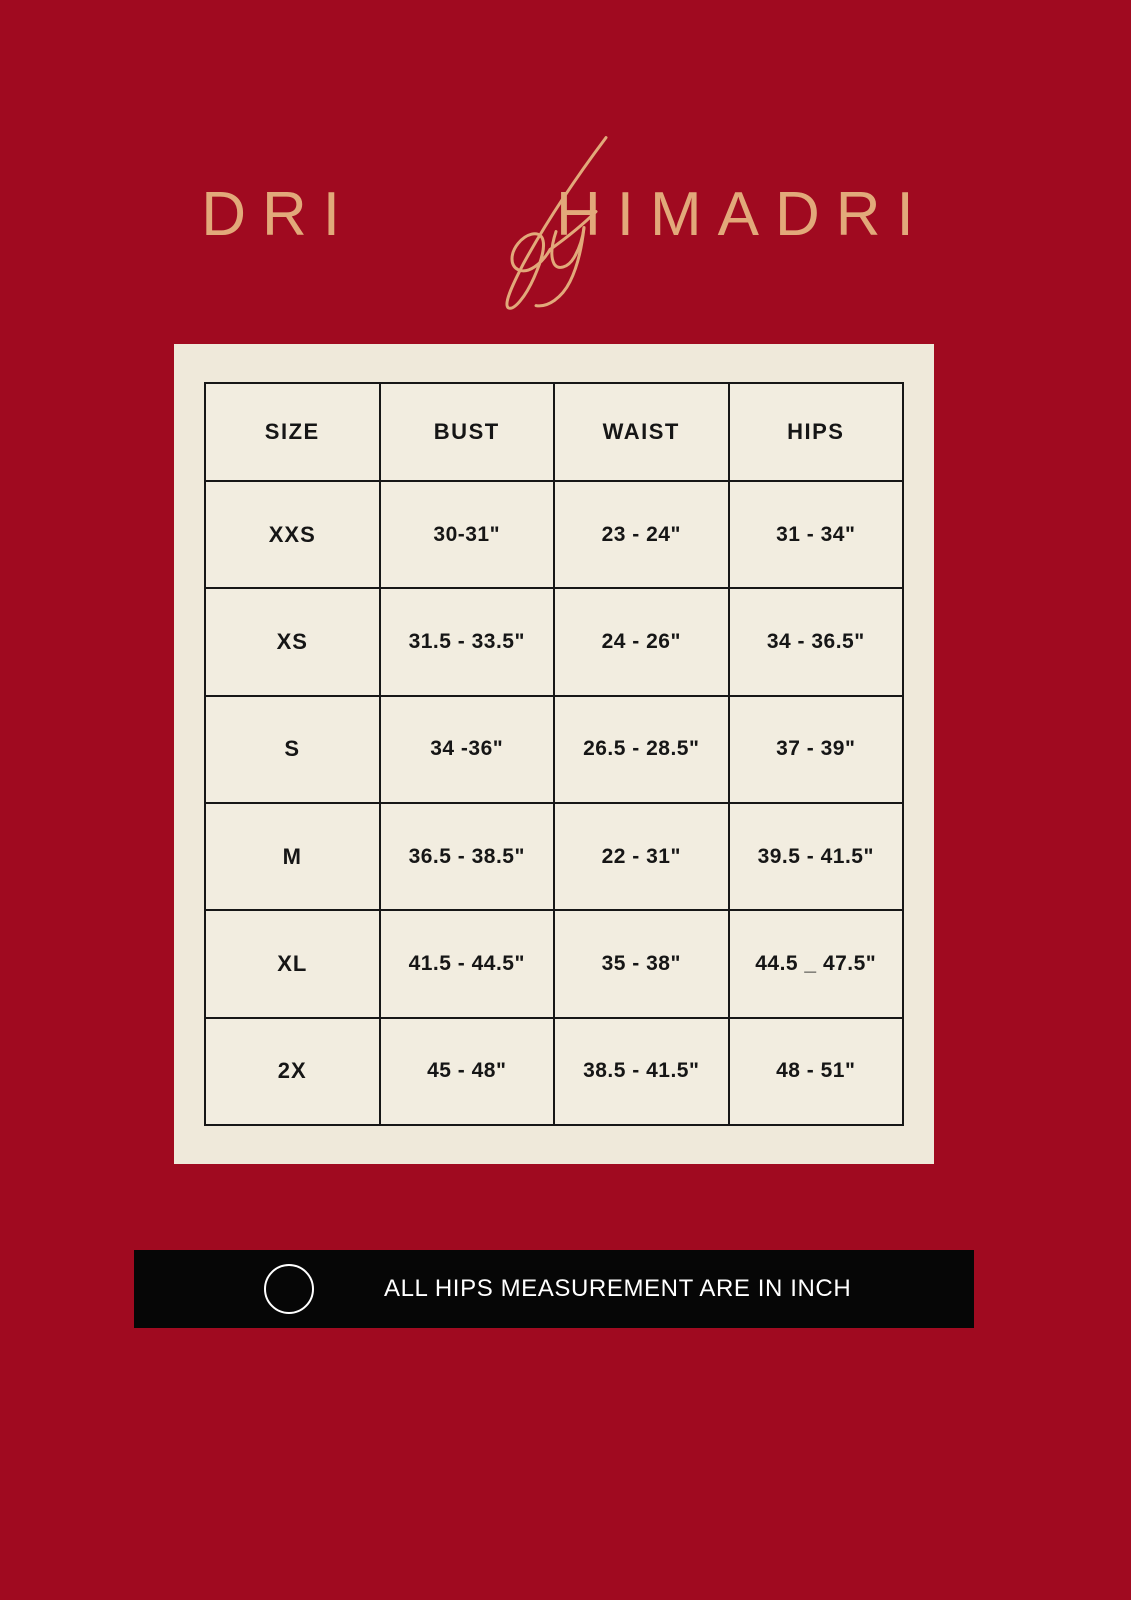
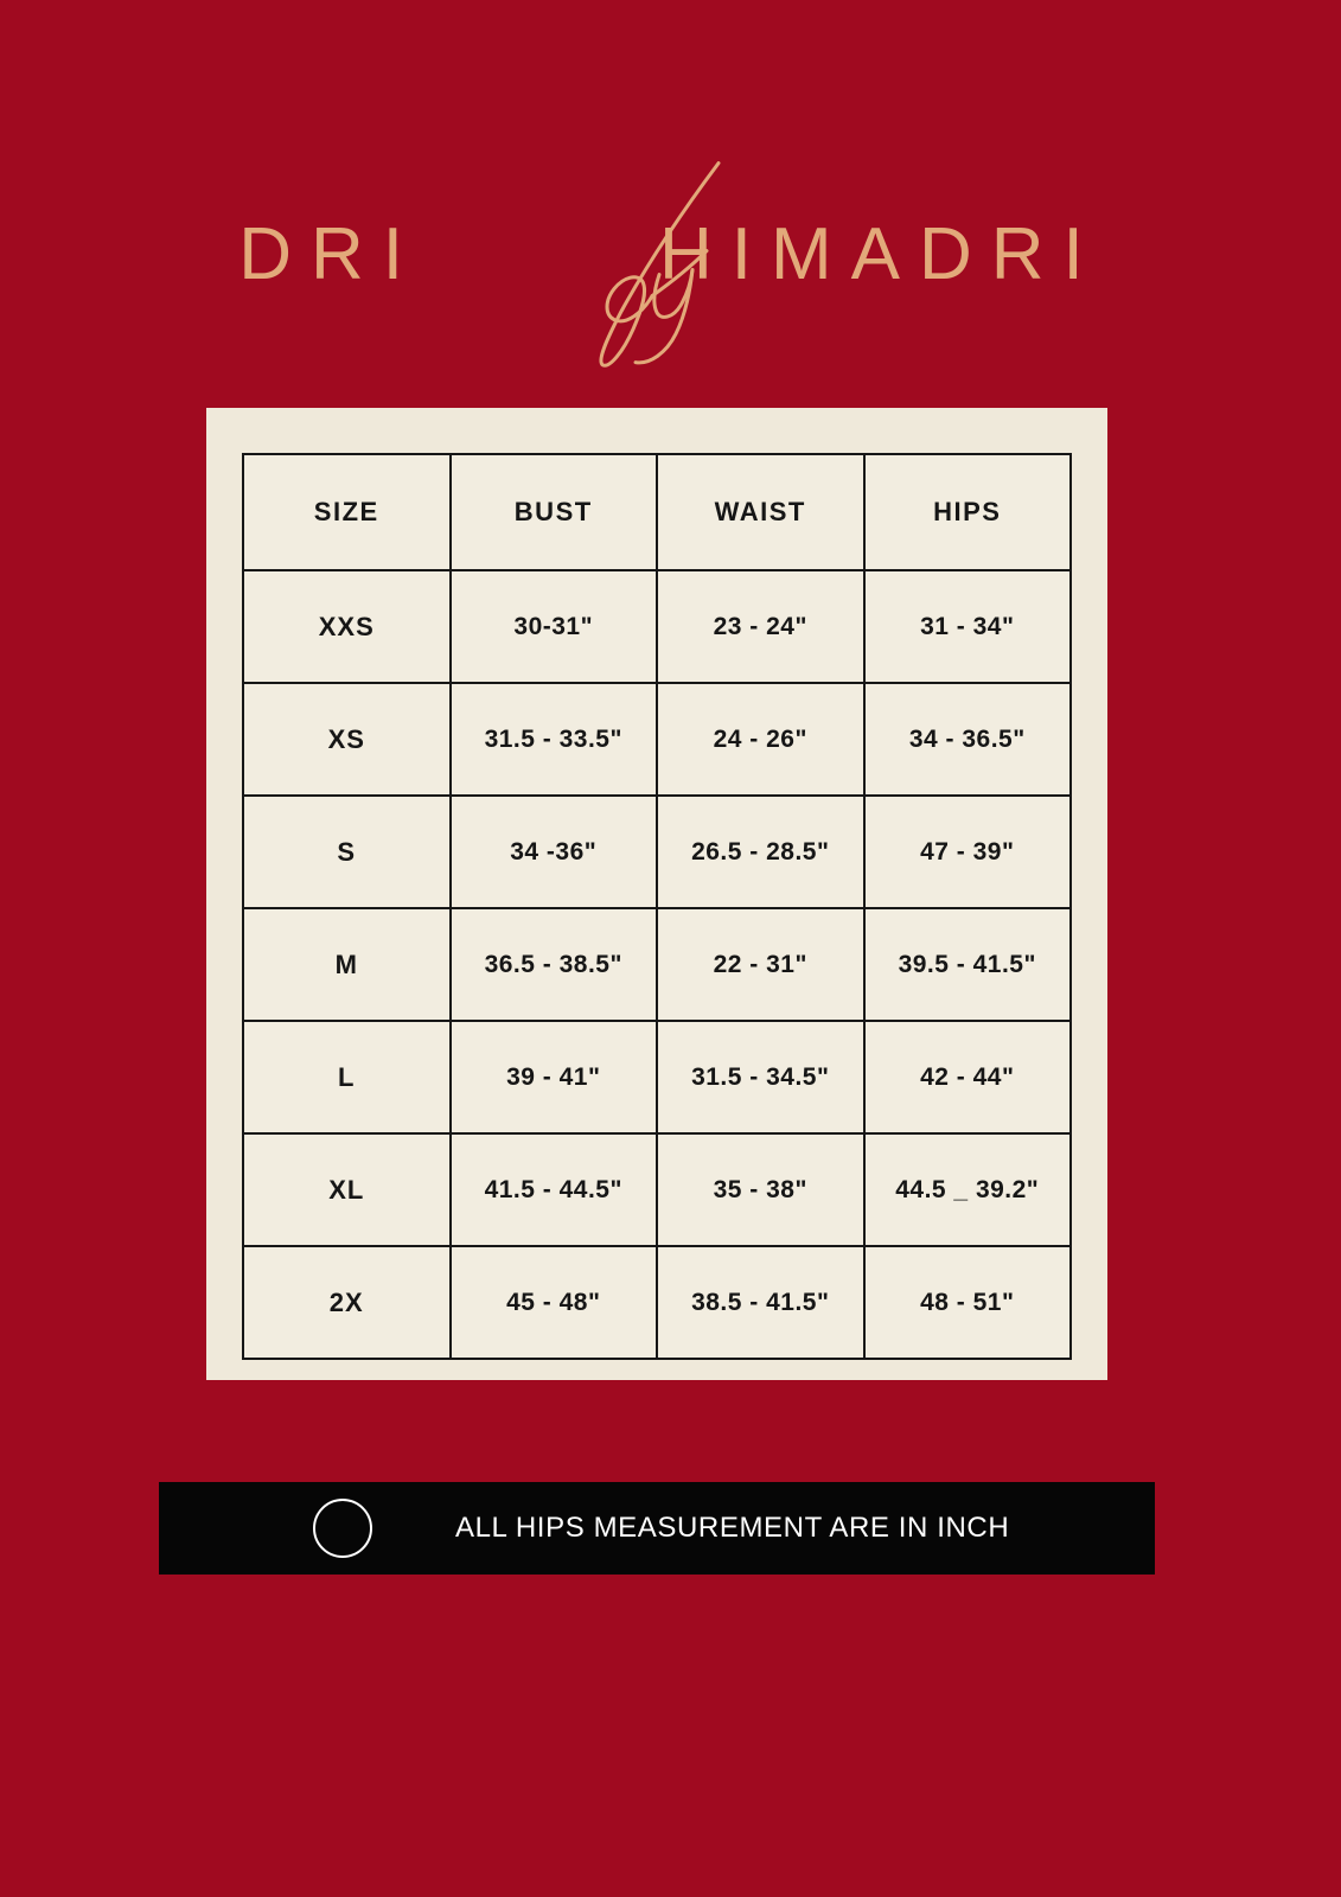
  DRI
  HIMADRI
  SIZE	BUST	WAIST	HIPS
  XXS	30-31"	23 - 24"	31 - 34"
  XS	31.5 - 33.5"	24 - 26"	34 - 36.5"
- S	34 -36"	26.5 - 28.5"	37 - 39"
+ S	34 -36"	26.5 - 28.5"	47 - 39"
  M	36.5 - 38.5"	22 - 31"	39.5 - 41.5"
+ L	39 - 41"	31.5 - 34.5"	42 - 44"
- XL	41.5 - 44.5"	35 - 38"	44.5 _ 47.5"
+ XL	41.5 - 44.5"	35 - 38"	44.5 _ 39.2"
  2X	45 - 48"	38.5 - 41.5"	48 - 51"
  ALL HIPS MEASUREMENT ARE IN INCH
